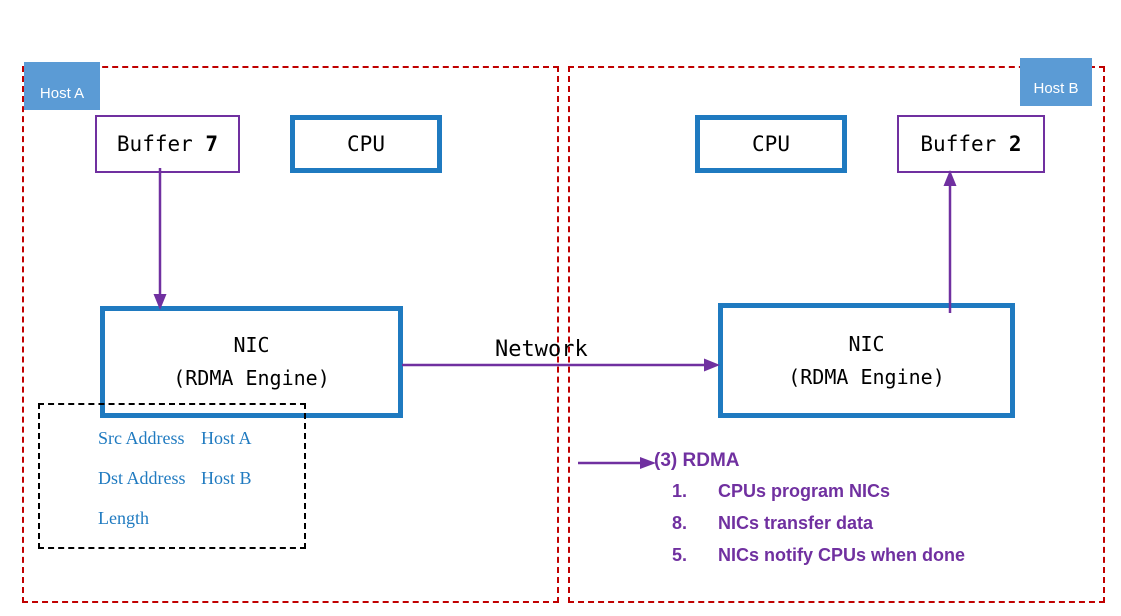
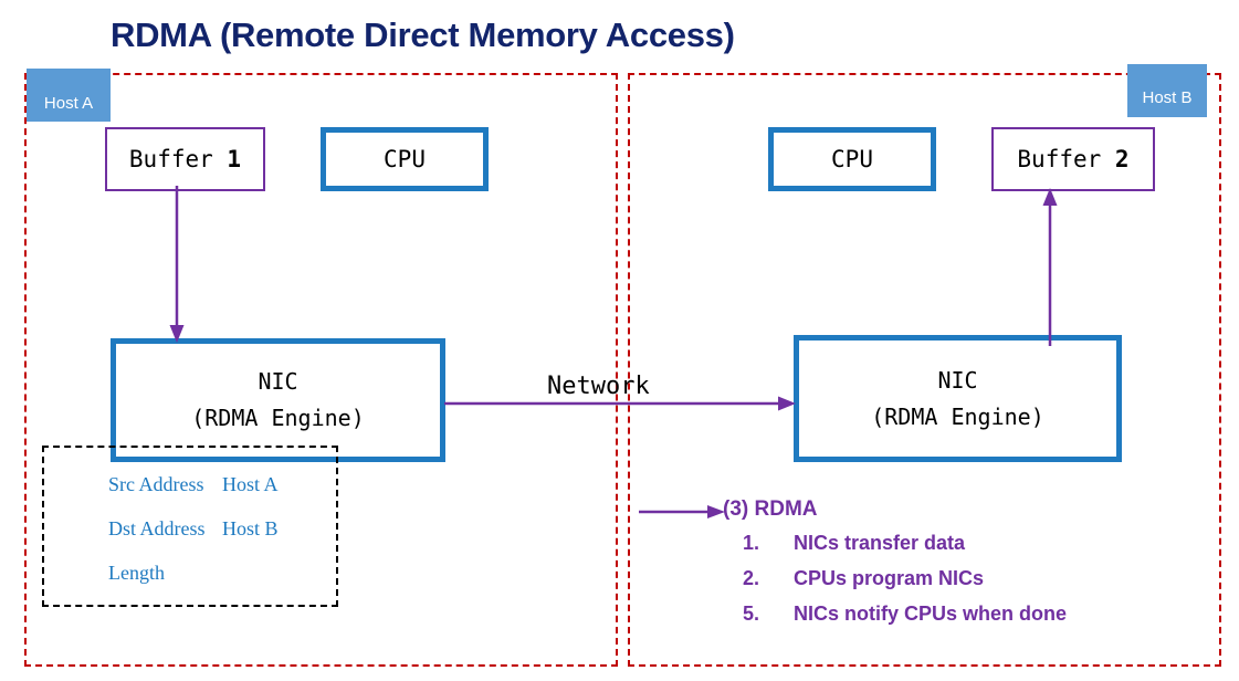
+ RDMA (Remote Direct Memory Access)
  Host A
  Host B
- Buffer 7
+ Buffer 1
  CPU
  CPU
  Buffer 2
  NIC
  (RDMA Engine)
  NIC
  (RDMA Engine)
  Network
  Src Address
  Host A
  Dst Address
  Host B
  Length
  (3) RDMA
  1.
- CPUs program NICs
+ NICs transfer data
- 8.
+ 2.
- NICs transfer data
+ CPUs program NICs
  5.
  NICs notify CPUs when done
